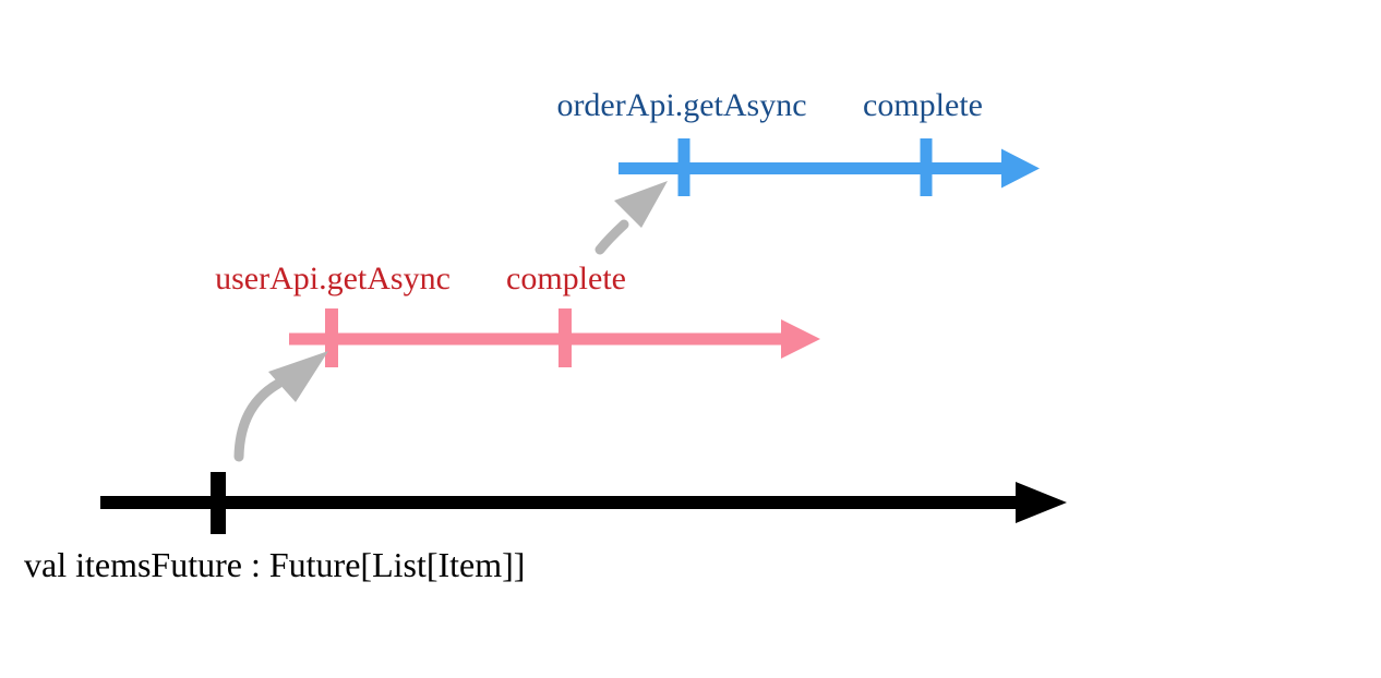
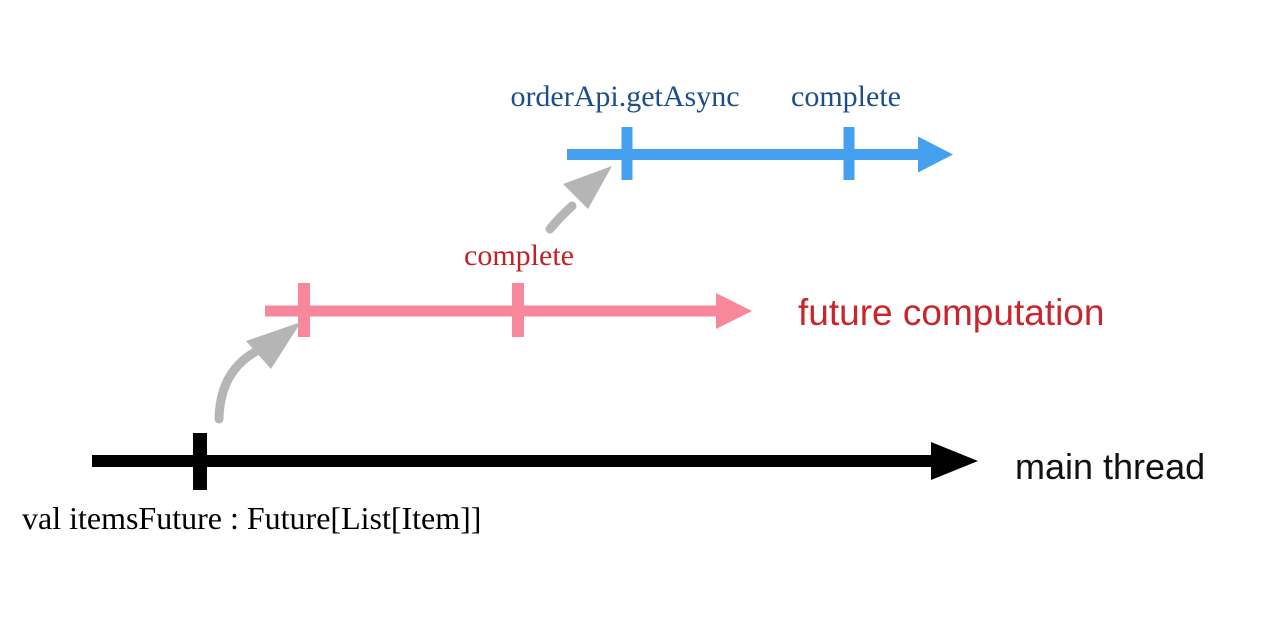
  orderApi.getAsync
  complete
- userApi.getAsync
  complete
+ future computation
+ main thread
  val itemsFuture : Future[List[Item]]
